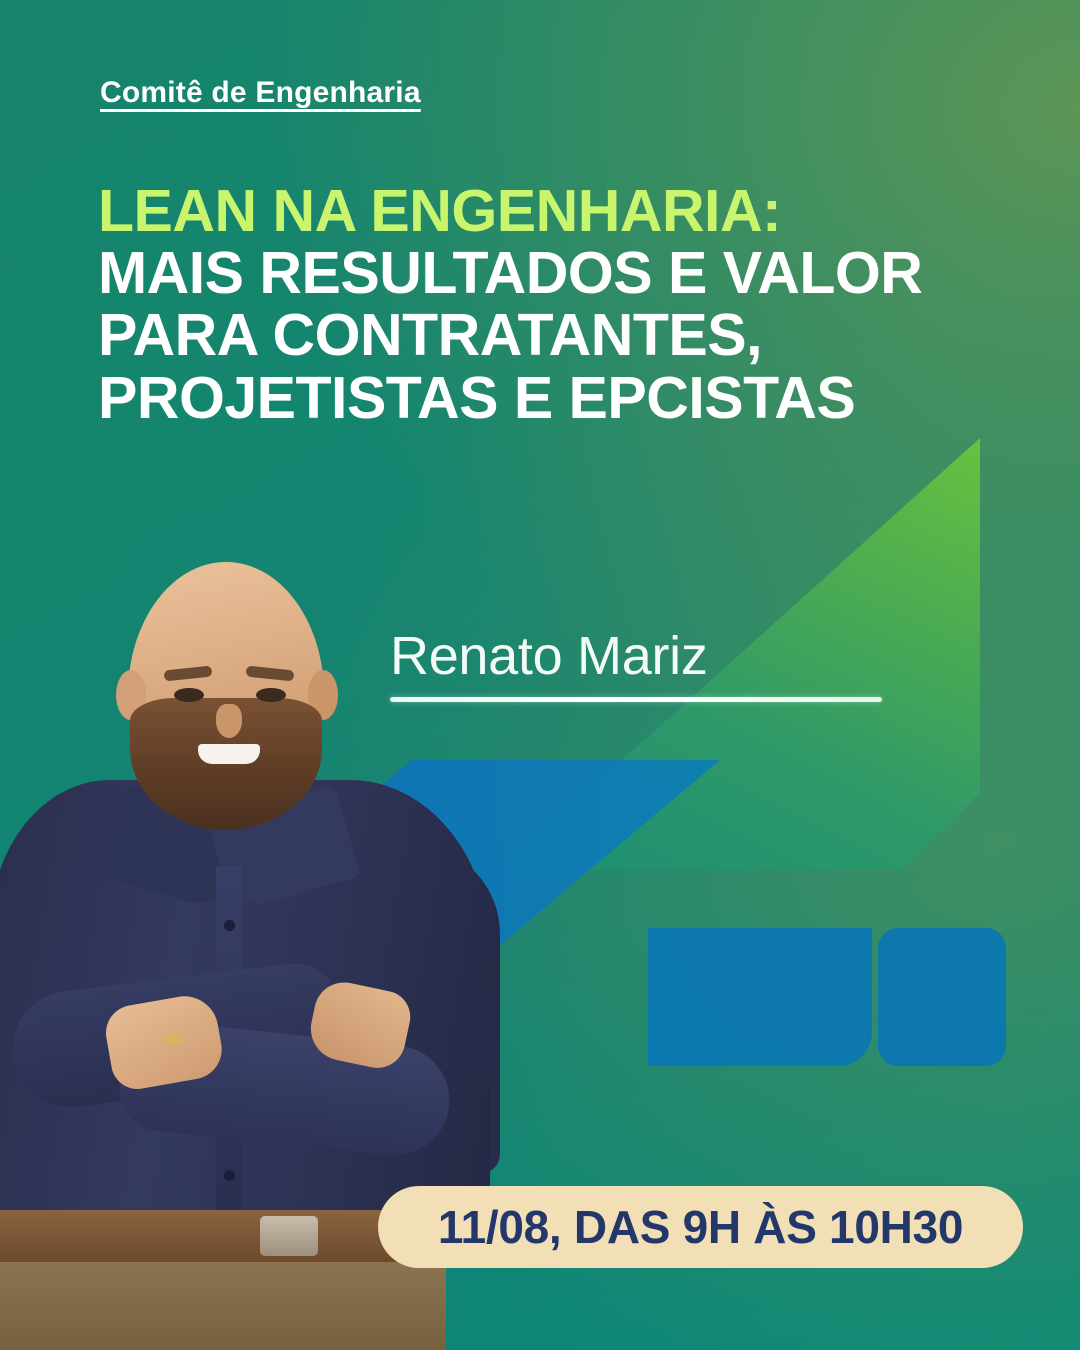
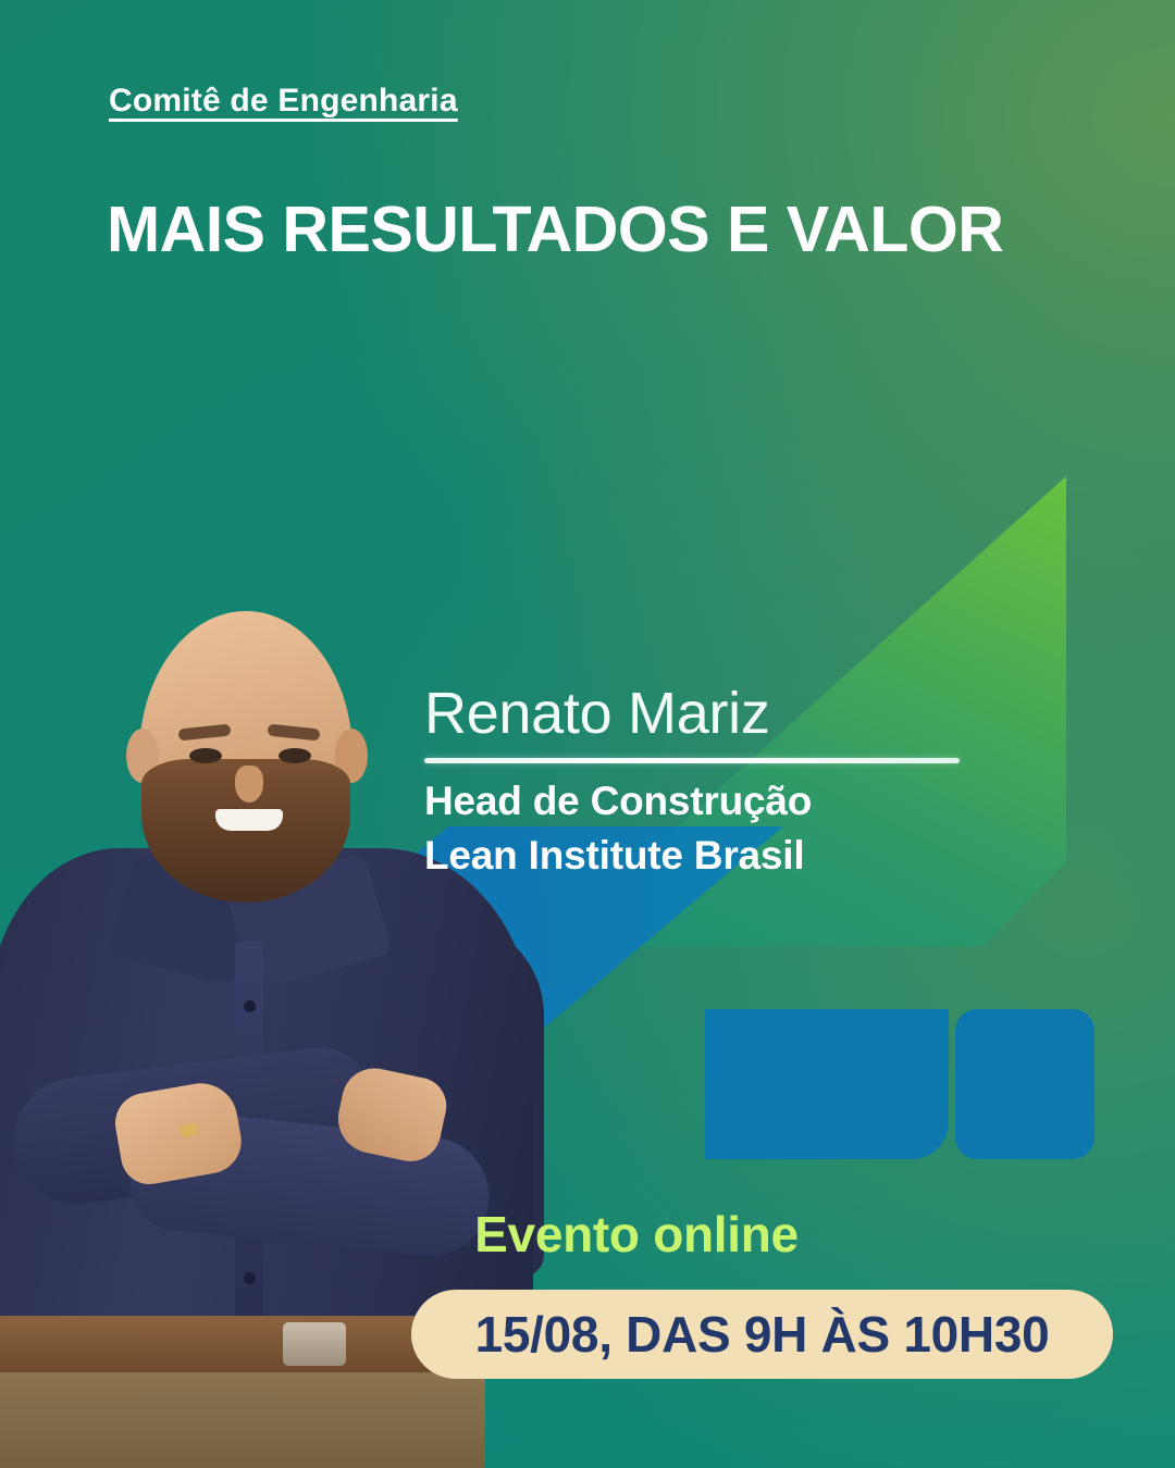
  Comitê de Engenharia
- LEAN NA ENGENHARIA:
  MAIS RESULTADOS E VALOR
- PARA CONTRATANTES,
- PROJETISTAS E EPCISTAS
  Renato Mariz
+ Head de Construção
+ Lean Institute Brasil
+ Evento online
- 11/08, DAS 9H ÀS 10H30
+ 15/08, DAS 9H ÀS 10H30
